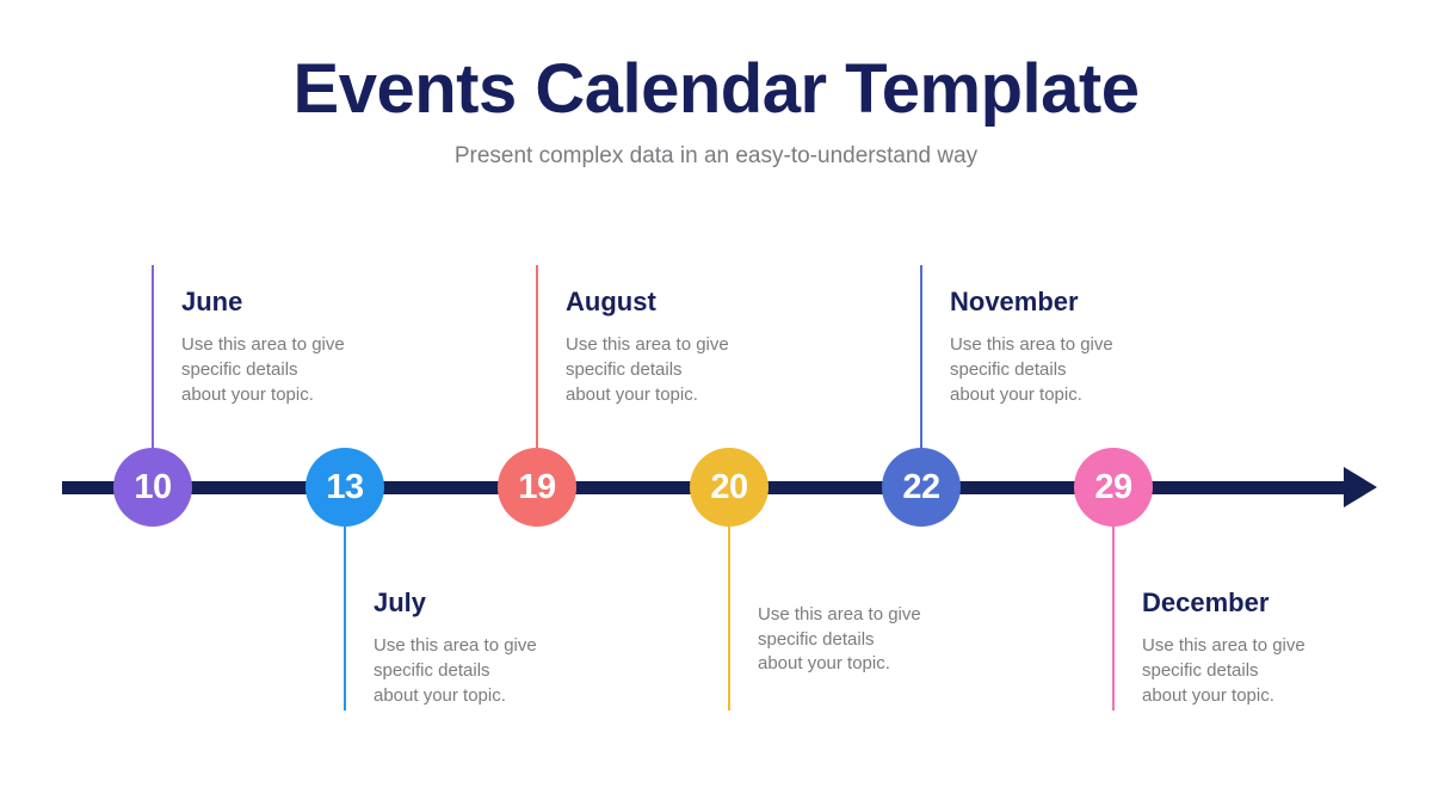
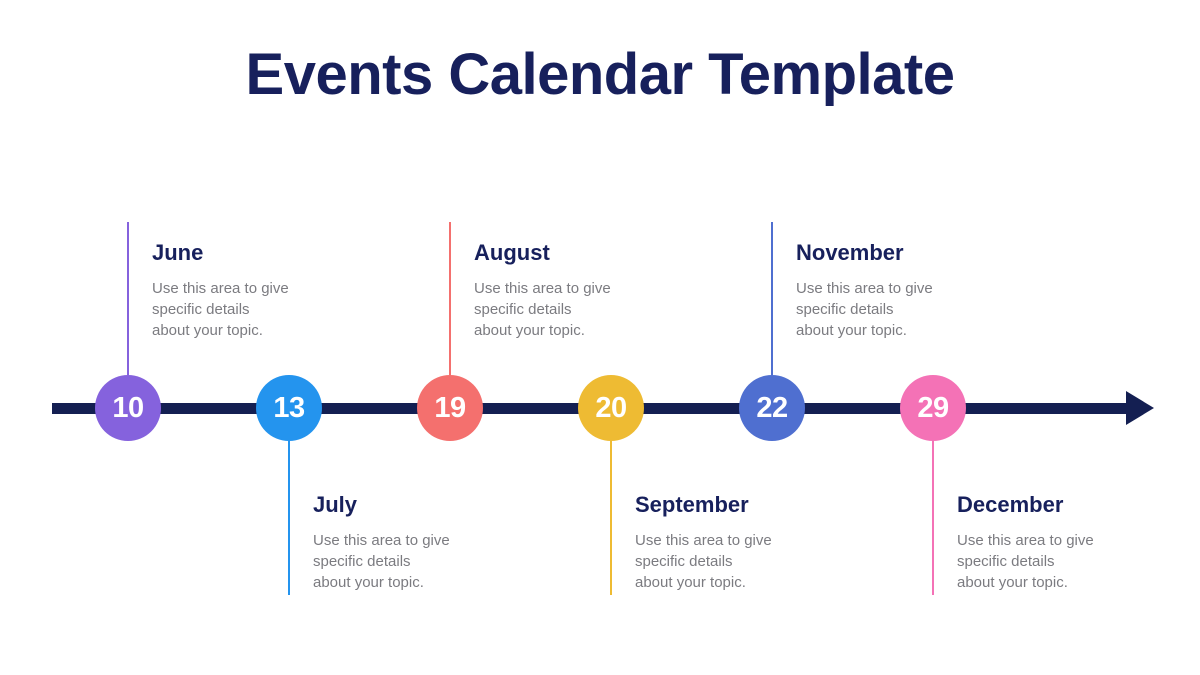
  Events Calendar Template
- Present complex data in an easy-to-understand way
  10
  June
  Use this area to give
  specific details
  about your topic.
  13
  July
  Use this area to give
  specific details
  about your topic.
  19
  August
  Use this area to give
  specific details
  about your topic.
  20
+ September
  Use this area to give
  specific details
  about your topic.
  22
  November
  Use this area to give
  specific details
  about your topic.
  29
  December
  Use this area to give
  specific details
  about your topic.
